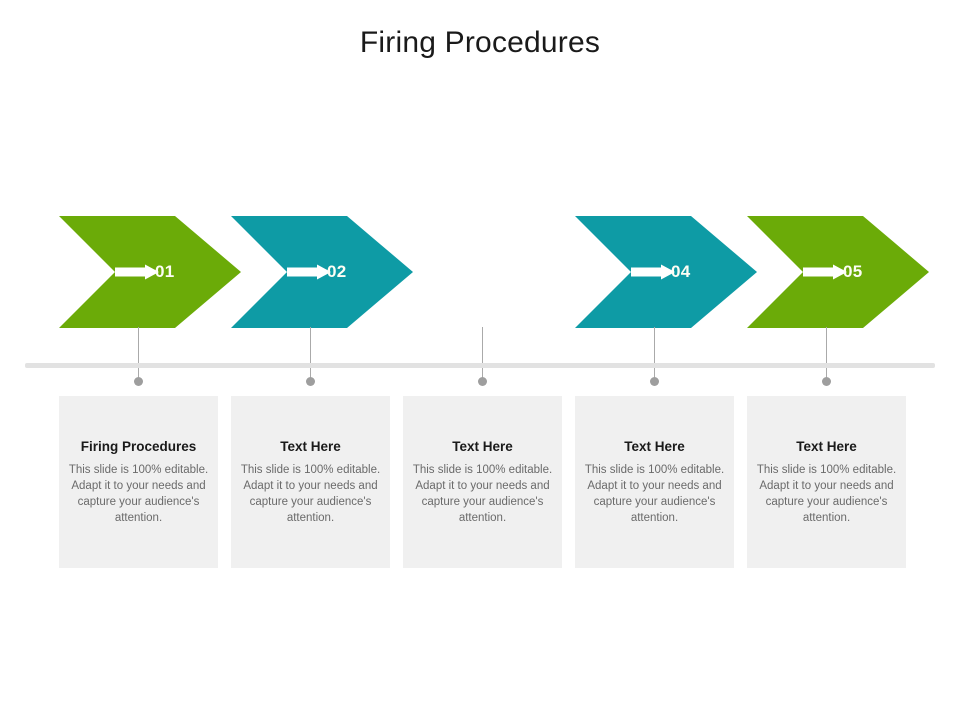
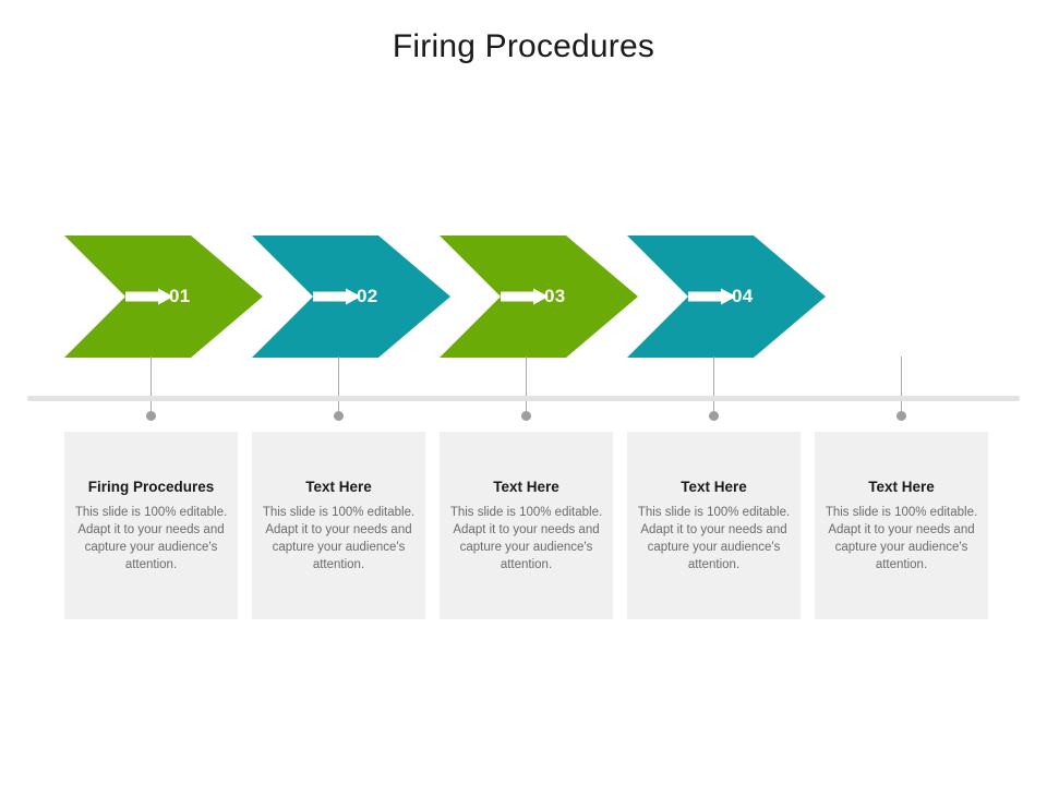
  Firing Procedures
  01
  02
+ 03
  04
- 05
  Firing Procedures
  This slide is 100% editable. Adapt it to your needs and capture your audience's attention.
  Text Here
  This slide is 100% editable. Adapt it to your needs and capture your audience's attention.
  Text Here
  This slide is 100% editable. Adapt it to your needs and capture your audience's attention.
  Text Here
  This slide is 100% editable. Adapt it to your needs and capture your audience's attention.
  Text Here
  This slide is 100% editable. Adapt it to your needs and capture your audience's attention.
